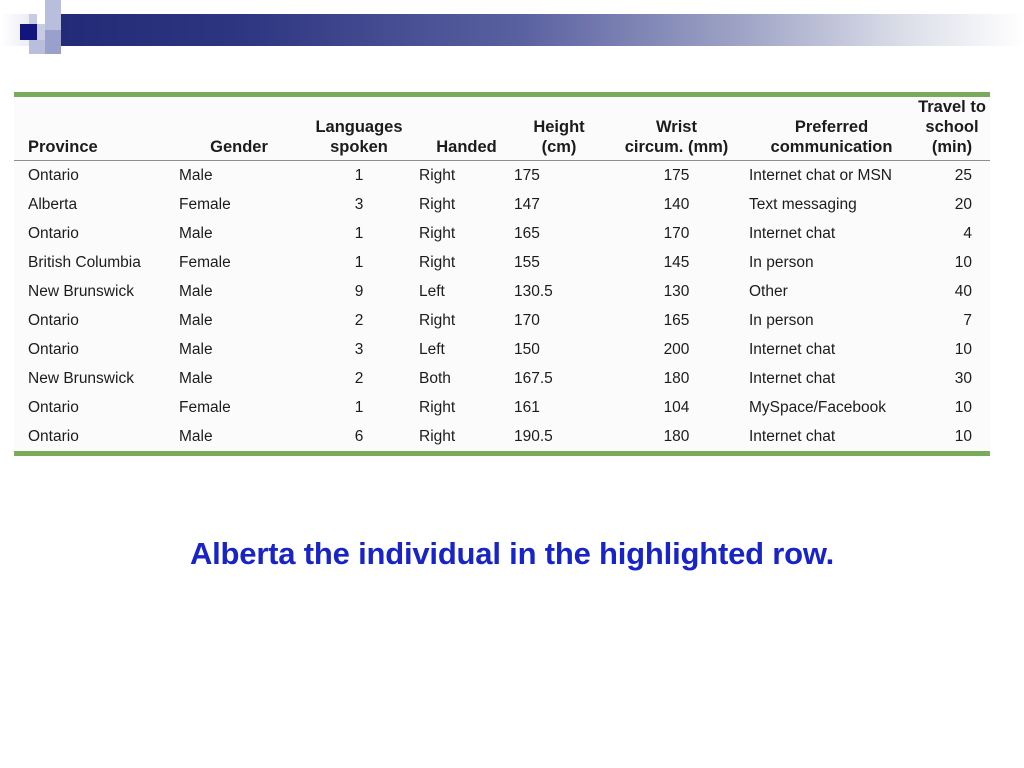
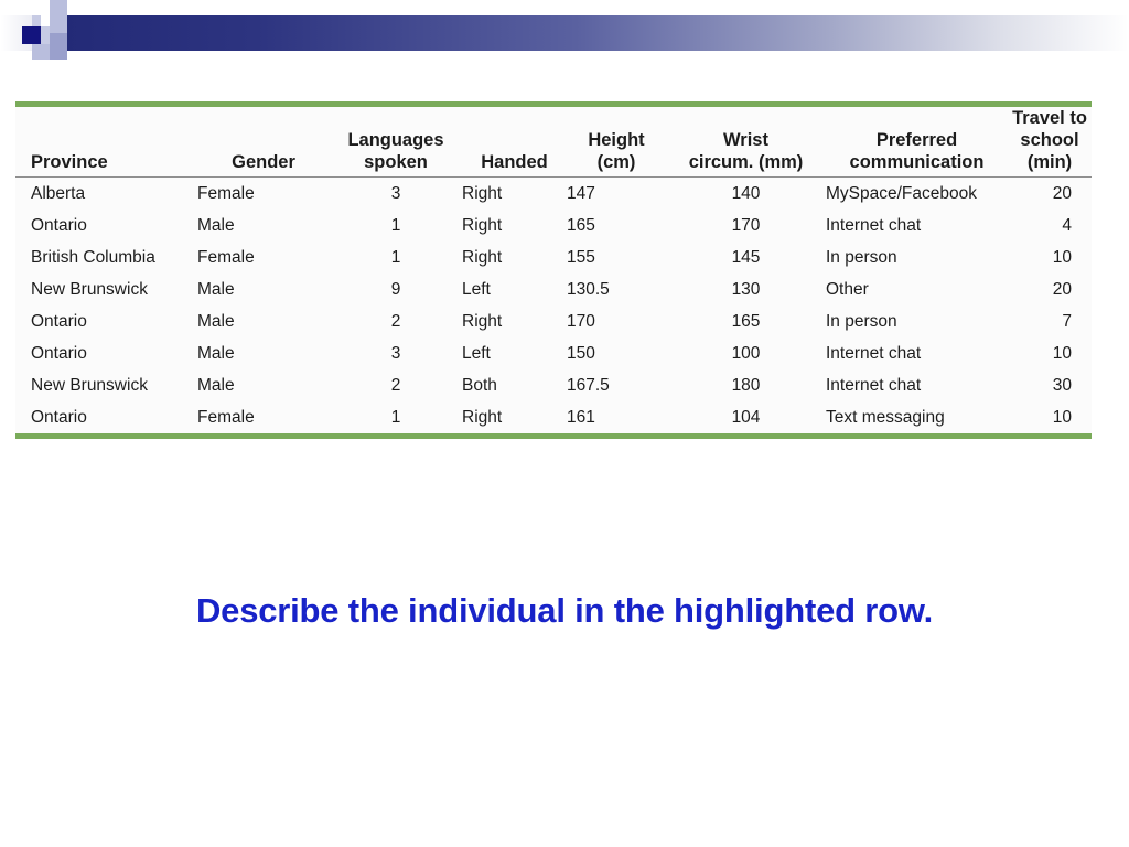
  Province	Gender	Languages spoken	Handed	Height (cm)	Wrist circum. (mm)	Preferred communication	Travel to school (min)
- Ontario	Male	1	Right	175	175	Internet chat or MSN	25
- Alberta	Female	3	Right	147	140	Text messaging	20
+ Alberta	Female	3	Right	147	140	MySpace/Facebook	20
  Ontario	Male	1	Right	165	170	Internet chat	4
  British Columbia	Female	1	Right	155	145	In person	10
- New Brunswick	Male	9	Left	130.5	130	Other	40
+ New Brunswick	Male	9	Left	130.5	130	Other	20
  Ontario	Male	2	Right	170	165	In person	7
- Ontario	Male	3	Left	150	200	Internet chat	10
+ Ontario	Male	3	Left	150	100	Internet chat	10
  New Brunswick	Male	2	Both	167.5	180	Internet chat	30
- Ontario	Female	1	Right	161	104	MySpace/Facebook	10
+ Ontario	Female	1	Right	161	104	Text messaging	10
- Ontario	Male	6	Right	190.5	180	Internet chat	10
- Alberta the individual in the highlighted row.
+ Describe the individual in the highlighted row.
